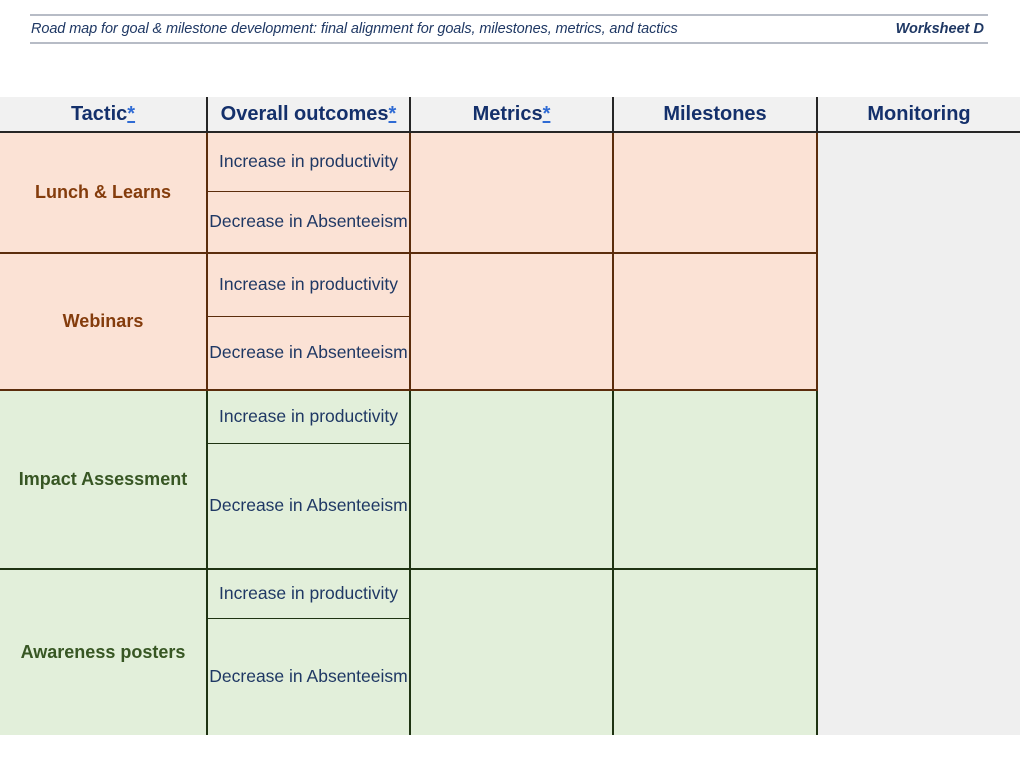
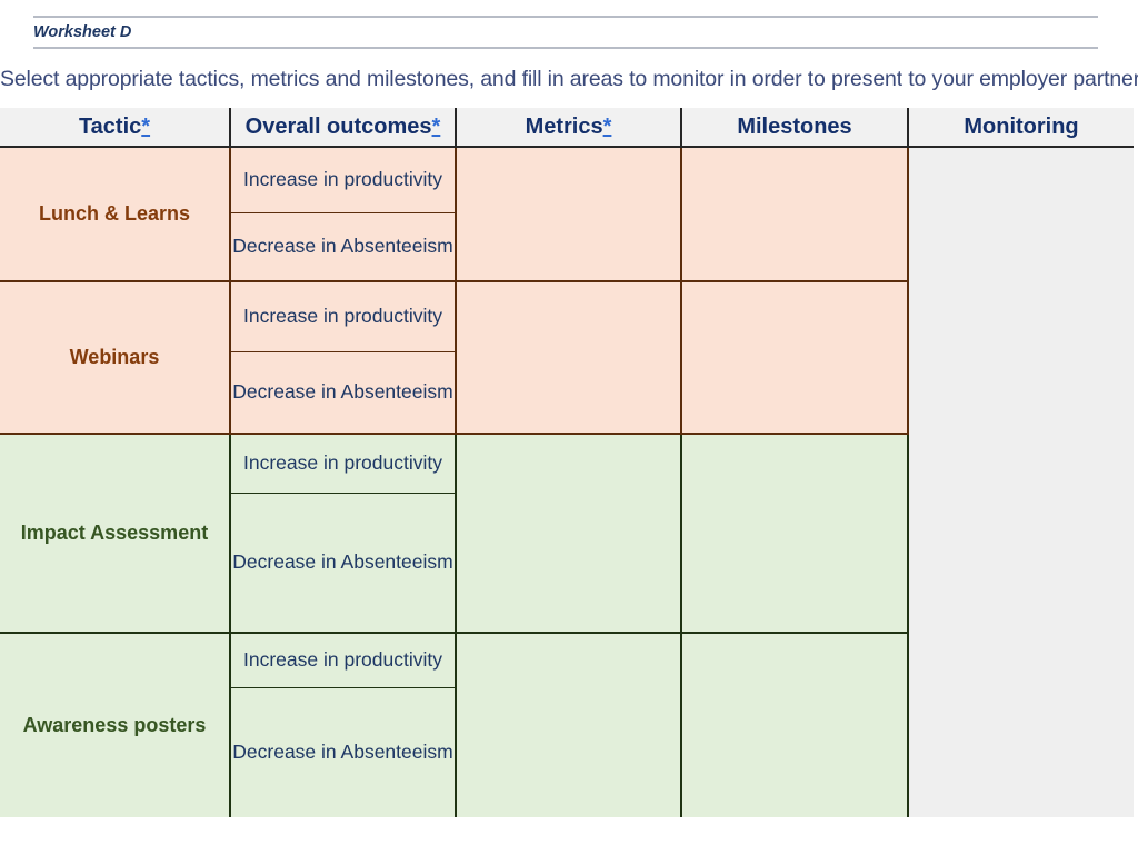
- Road map for goal & milestone development: final alignment for goals, milestones, metrics, and tactics
  Worksheet D
+ Select appropriate tactics, metrics and milestones, and fill in areas to monitor in order to present to your employer partner
  Tactic*	Overall outcomes*	Metrics*	Milestones	Monitoring
  Lunch & Learns	Increase in productivity
  Decrease in Absenteeism
  Webinars	Increase in productivity
  Decrease in Absenteeism
  Impact Assessment	Increase in productivity
  Decrease in Absenteeism
  Awareness posters	Increase in productivity
  Decrease in Absenteeism
